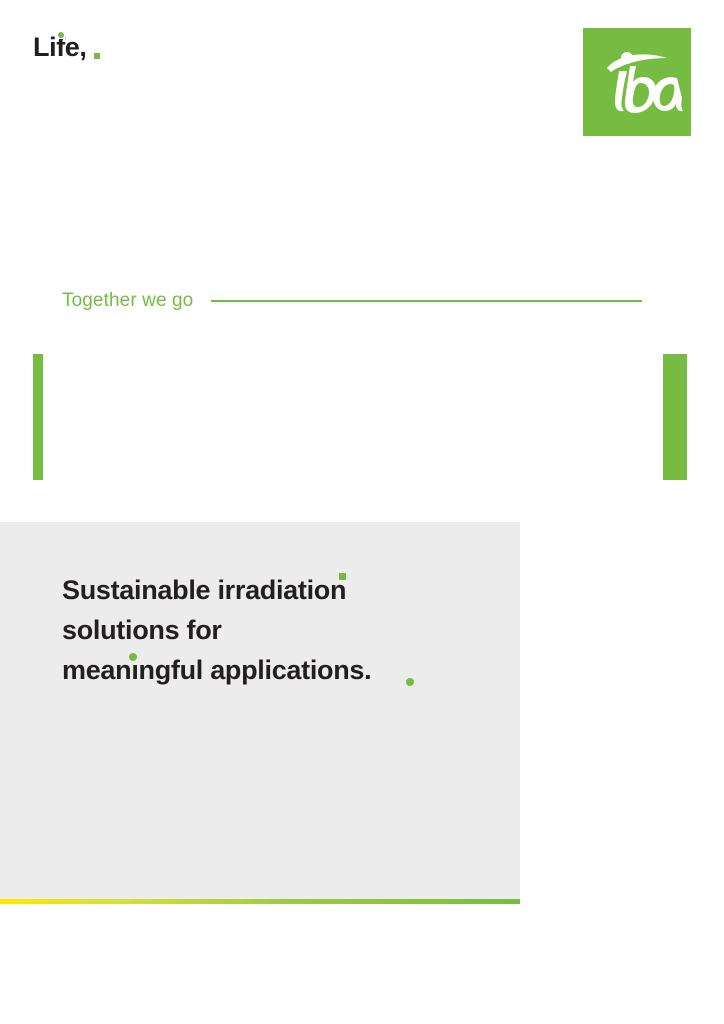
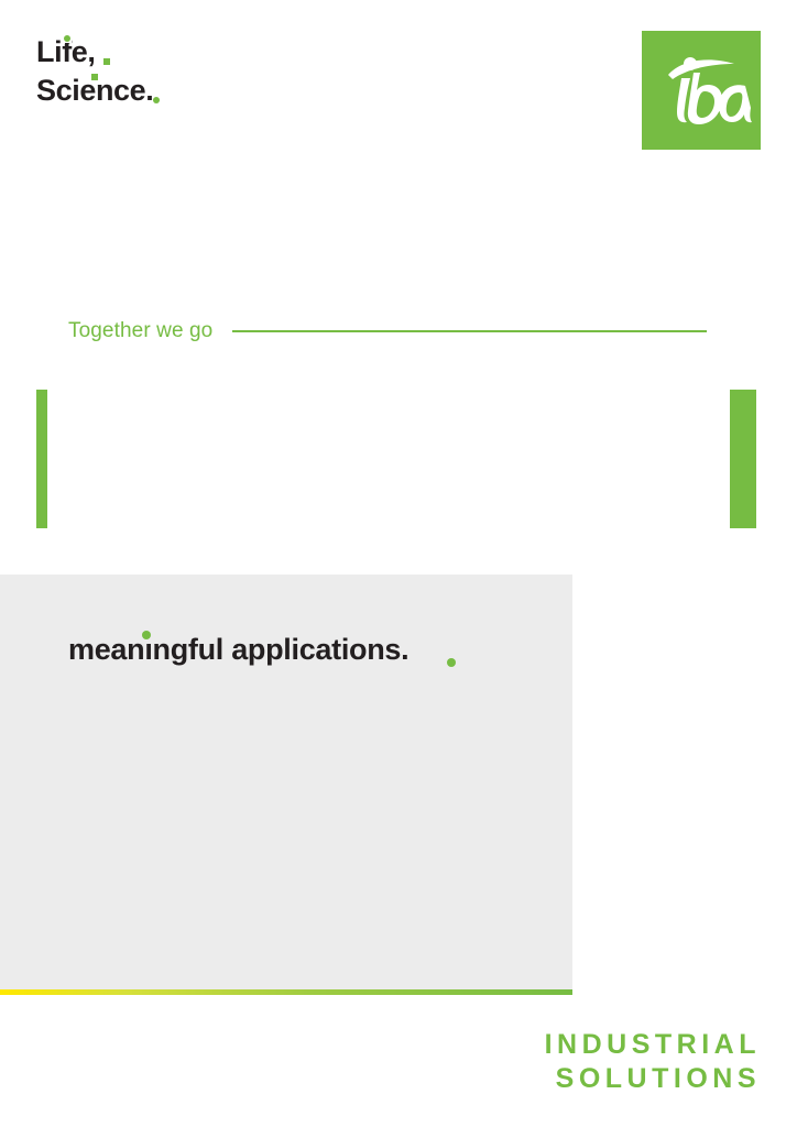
  Life,
+ Science.
  Together we go
- Sustainable irradiation
- solutions for
  meaningful applications.
+ INDUSTRIAL
+ SOLUTIONS
